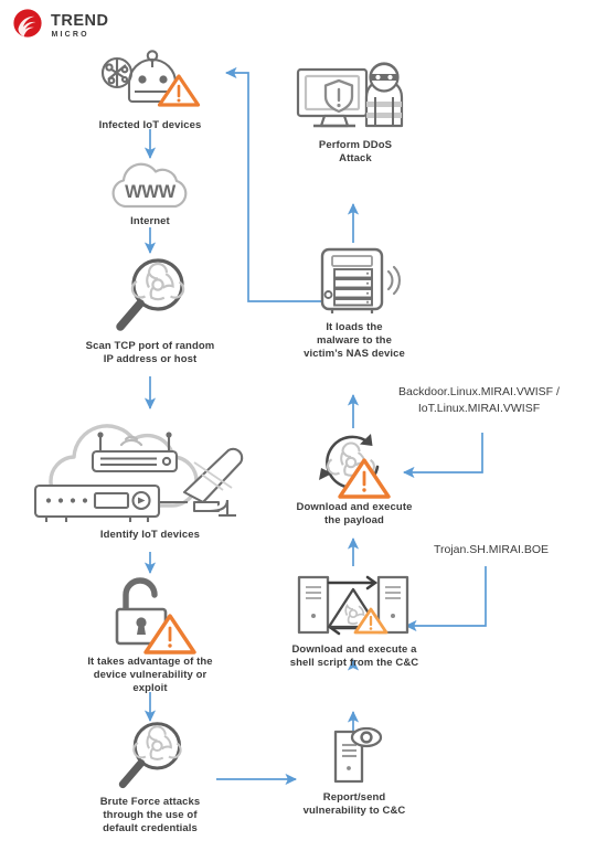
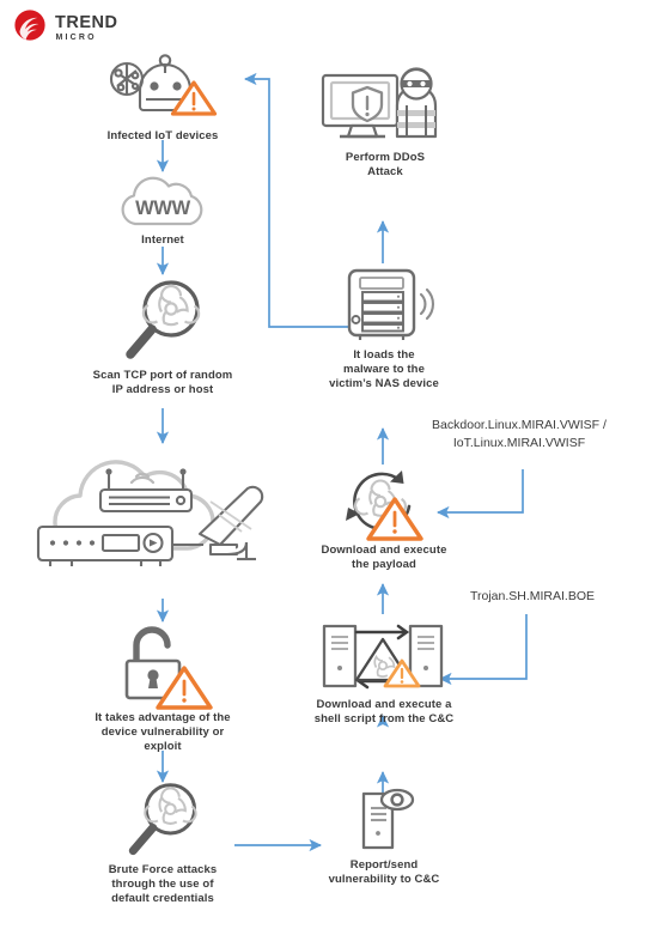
  TREND
  Infected IoT devices
  WWW
  Internet
  Scan TCP port of random
  IP address or host
- Identify IoT devices
  It takes advantage of the
  device vulnerability or
  exploit
  Brute Force attacks
  through the use of
  default credentials
  Report/send
  vulnerability to C&C
  Download and execute a
  shell script from the C&C
  Download and execute
  the payload
  It loads the
  malware to the
  victim’s NAS device
  Perform DDoS
  Attack
  Backdoor.Linux.MIRAI.VWISF /
  IoT.Linux.MIRAI.VWISF
  Trojan.SH.MIRAI.BOE
